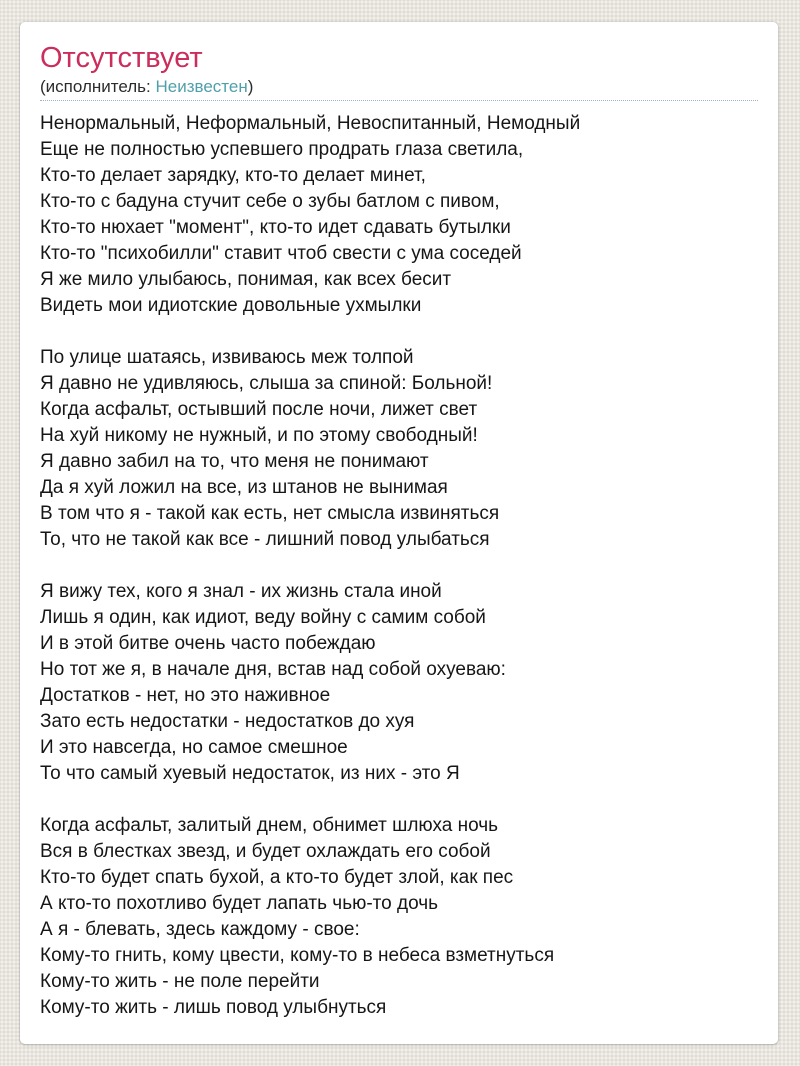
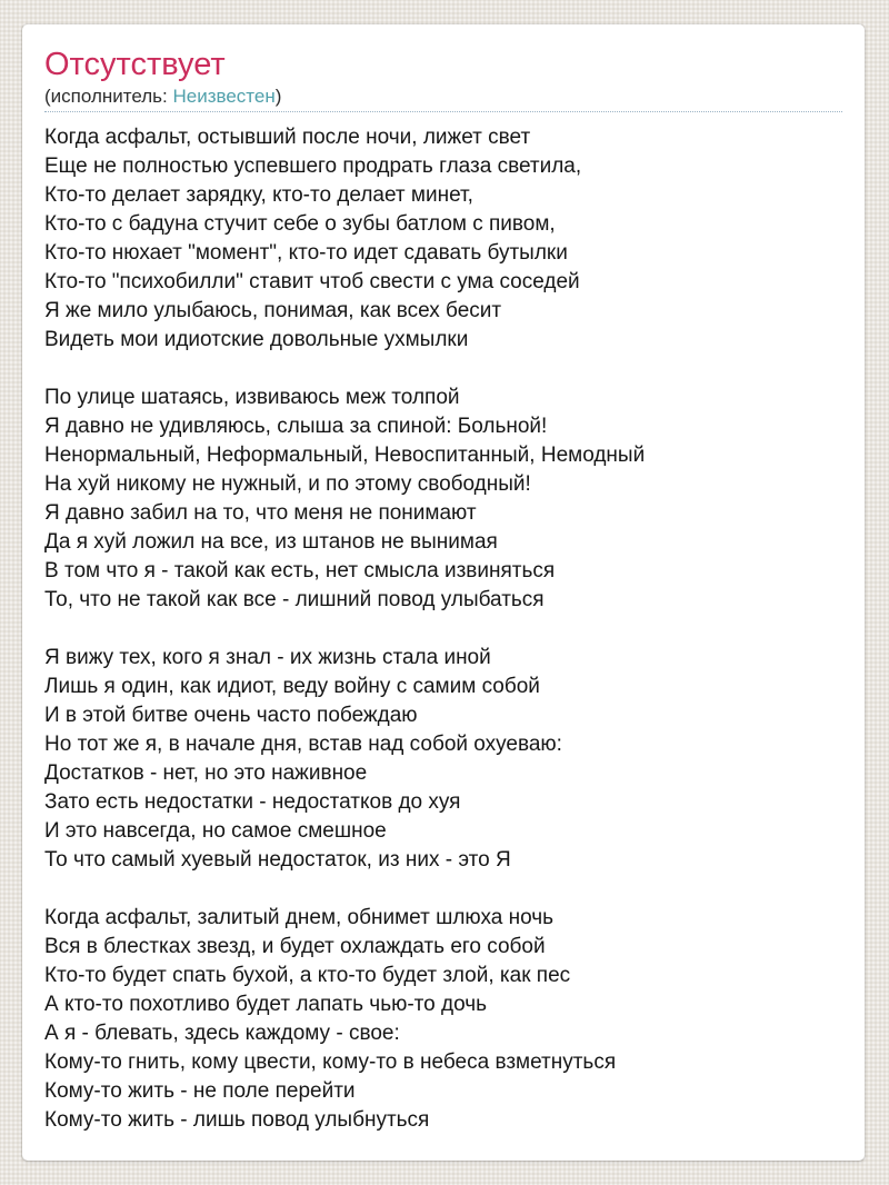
  Отсутствует
  (исполнитель: Неизвестен)
- Ненормальный, Неформальный, Невоспитанный, Немодный
+ Когда асфальт, остывший после ночи, лижет свет
  Еще не полностью успевшего продрать глаза светила,
  Кто-то делает зарядку, кто-то делает минет,
  Кто-то с бадуна стучит себе о зубы батлом с пивом,
  Кто-то нюхает "момент", кто-то идет сдавать бутылки
  Кто-то "психобилли" ставит чтоб свести с ума соседей
  Я же мило улыбаюсь, понимая, как всех бесит
  Видеть мои идиотские довольные ухмылки
  По улице шатаясь, извиваюсь меж толпой
  Я давно не удивляюсь, слыша за спиной: Больной!
- Когда асфальт, остывший после ночи, лижет свет
+ Ненормальный, Неформальный, Невоспитанный, Немодный
  На хуй никому не нужный, и по этому свободный!
  Я давно забил на то, что меня не понимают
  Да я хуй ложил на все, из штанов не вынимая
  В том что я - такой как есть, нет смысла извиняться
  То, что не такой как все - лишний повод улыбаться
  Я вижу тех, кого я знал - их жизнь стала иной
  Лишь я один, как идиот, веду войну с самим собой
  И в этой битве очень часто побеждаю
  Но тот же я, в начале дня, встав над собой охуеваю:
  Достатков - нет, но это наживное
  Зато есть недостатки - недостатков до хуя
  И это навсегда, но самое смешное
  То что самый хуевый недостаток, из них - это Я
  Когда асфальт, залитый днем, обнимет шлюха ночь
  Вся в блестках звезд, и будет охлаждать его собой
  Кто-то будет спать бухой, а кто-то будет злой, как пес
  А кто-то похотливо будет лапать чью-то дочь
  А я - блевать, здесь каждому - свое:
  Кому-то гнить, кому цвести, кому-то в небеса взметнуться
  Кому-то жить - не поле перейти
  Кому-то жить - лишь повод улыбнуться
